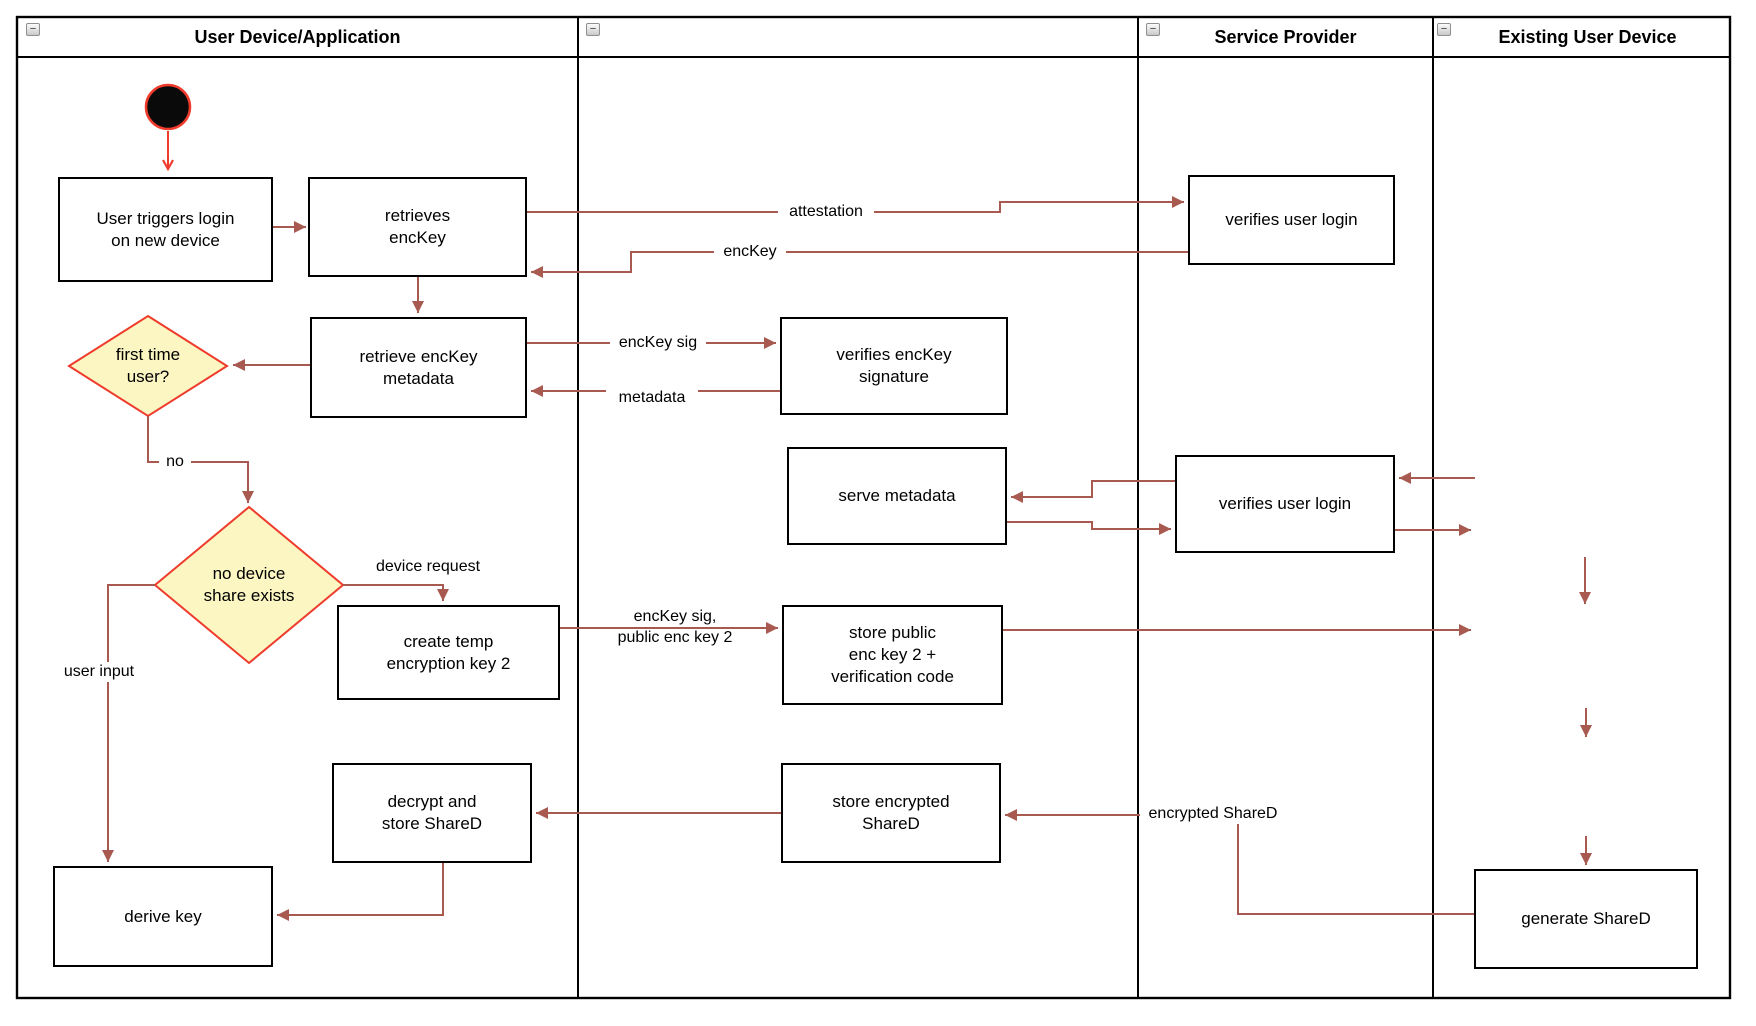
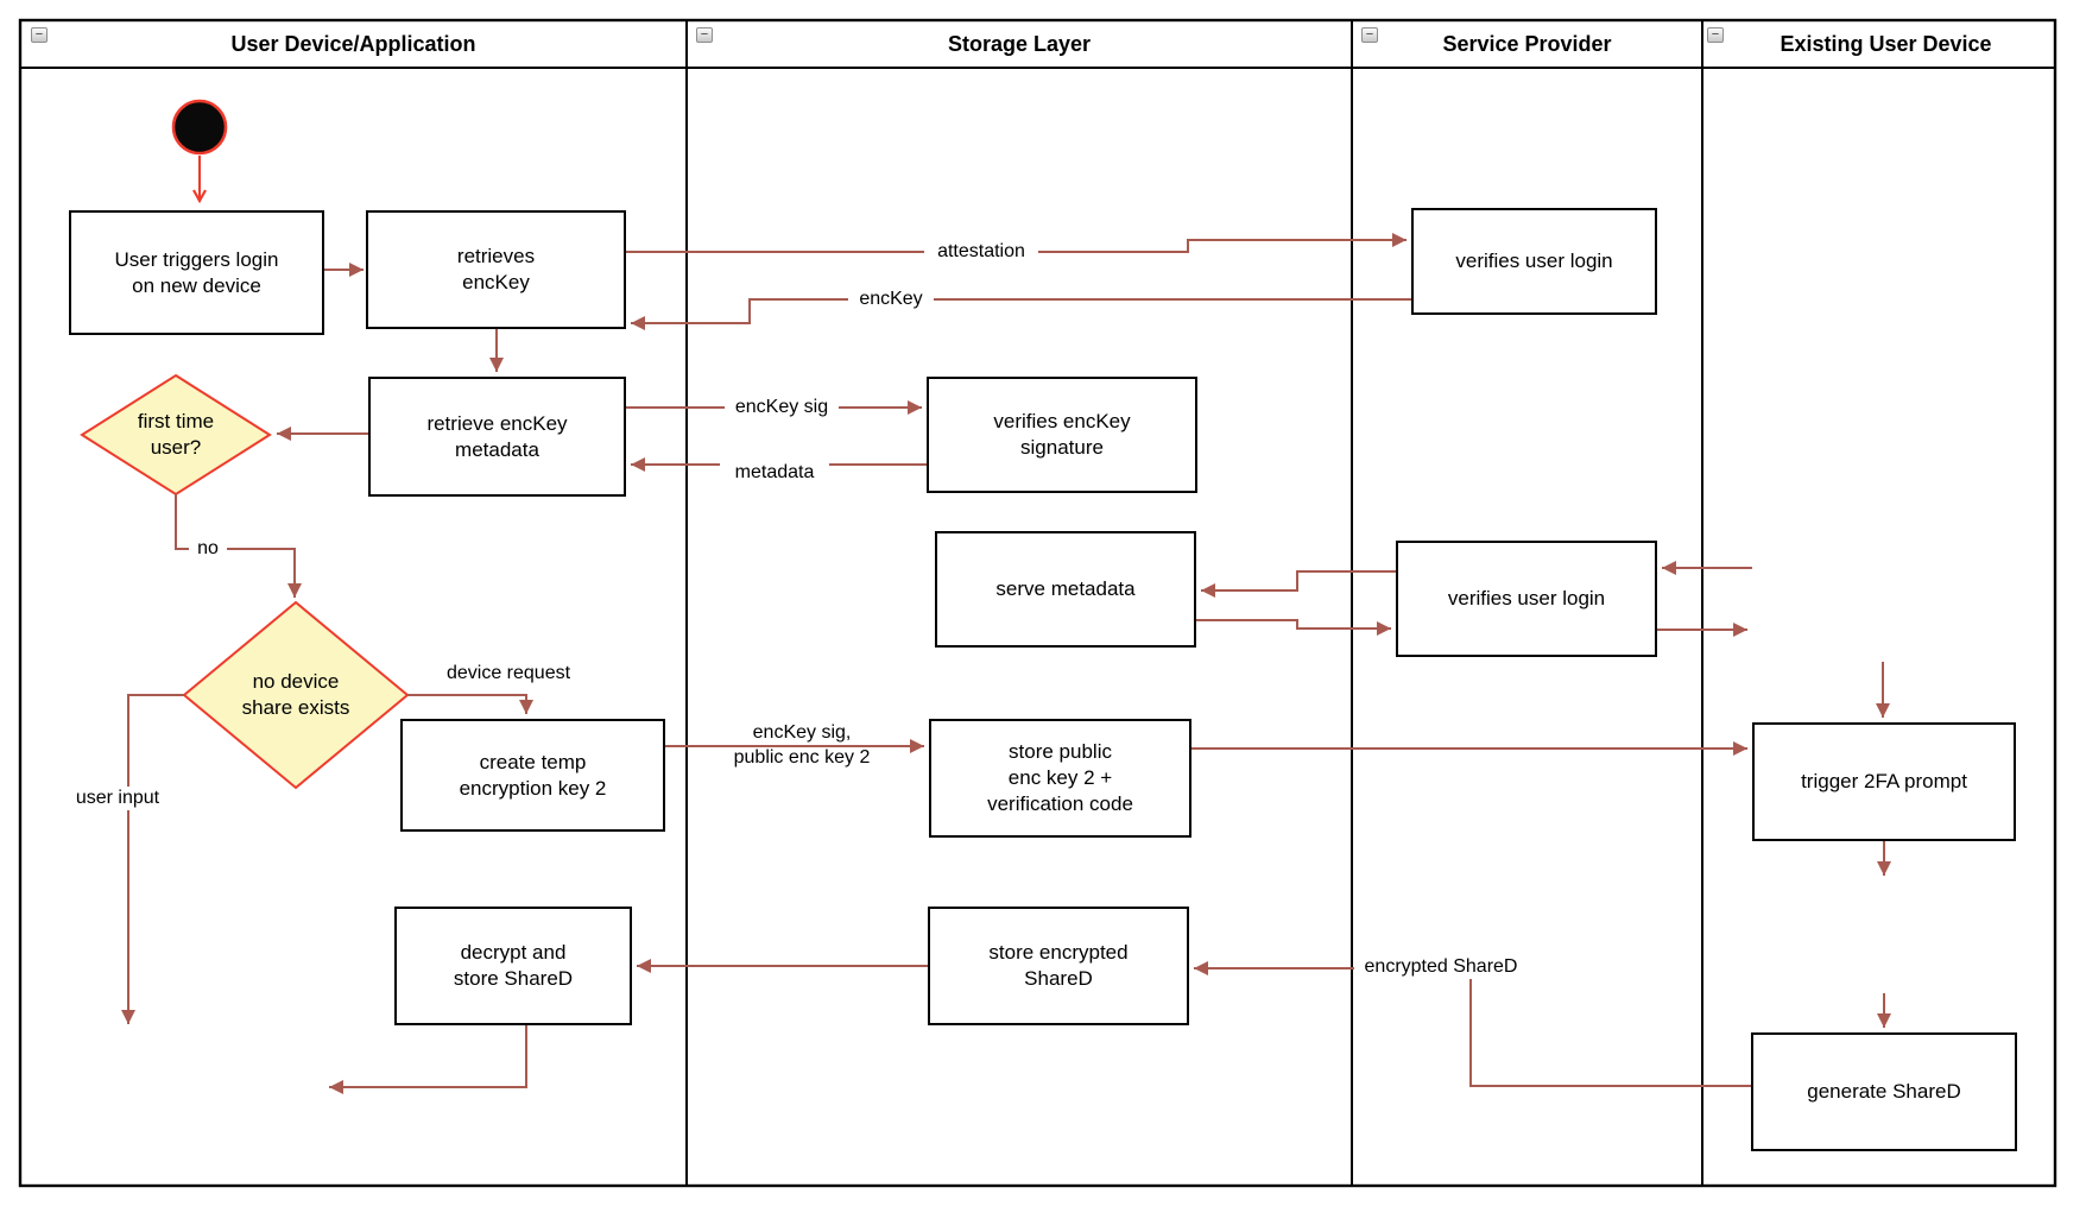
  −
  −
  −
  −
  User Device/Application
+ Storage Layer
  Service Provider
  Existing User Device
  User triggers login
  on new device
  retrieves
  encKey
  retrieve encKey
  metadata
  create temp
  encryption key 2
  decrypt and
  store ShareD
- derive key
  verifies encKey
  signature
  serve metadata
  store public
  enc key 2 +
  verification code
  store encrypted
  ShareD
  verifies user login
  verifies user login
+ trigger 2FA prompt
  generate ShareD
  first time
  user?
  no device
  share exists
  attestation
  encKey
  encKey sig
  metadata
  no
  device request
  encKey sig,
  public enc key 2
  user input
  encrypted ShareD
